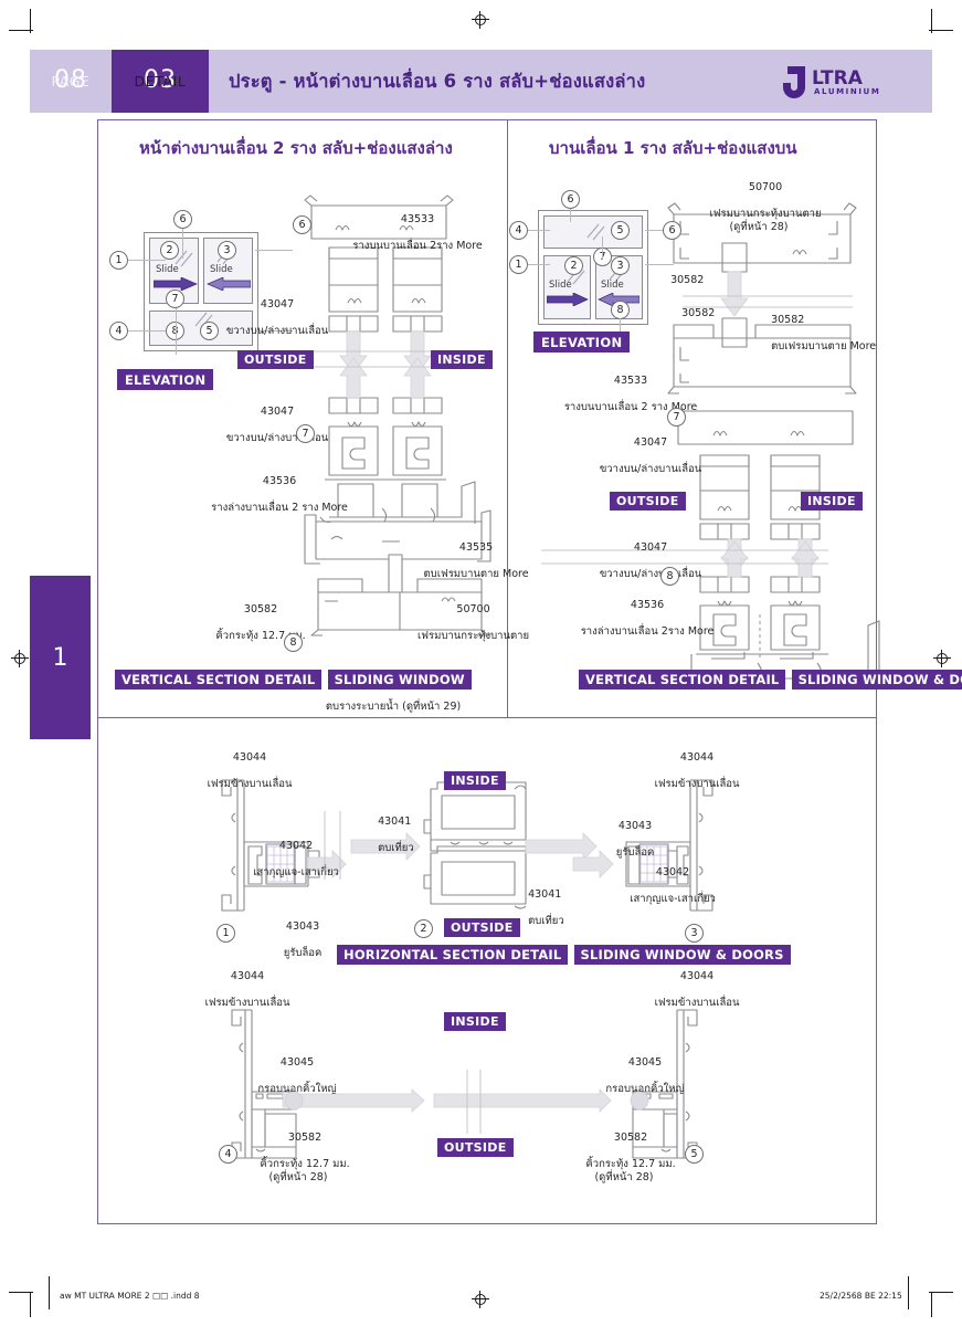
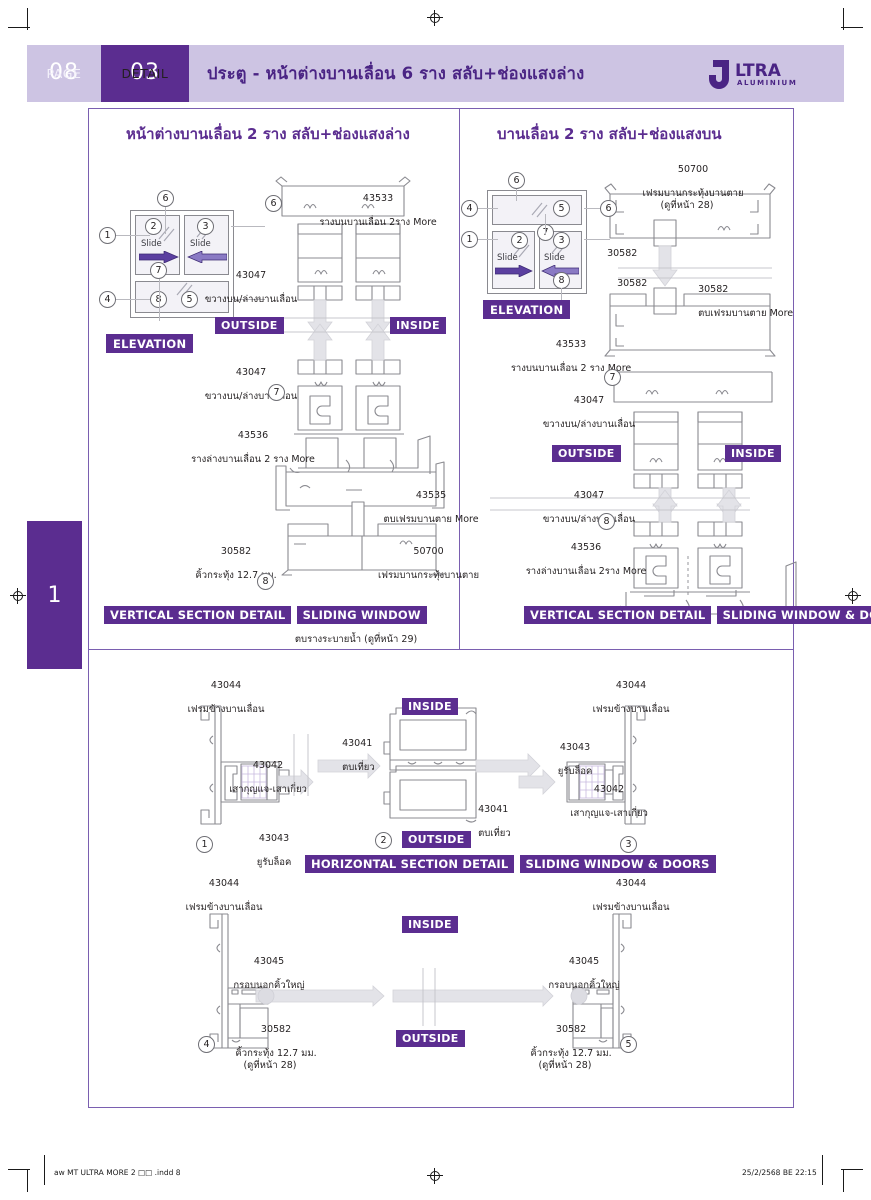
  PAGE
  08
  DETAIL
  03
  ประตู - หน้าต่างบานเลื่อน 6 ราง สลับ+ช่องแสงล่าง
  LTRA
  ALUMINIUM
  1
  หน้าต่างบานเลื่อน 2 ราง สลับ+ช่องแสงล่าง
  Slide
  Slide
  6
  1
  2
  3
  4
  5
  7
  ELEVATION
  6
  43533
  รางบนบานเลื่อน 2ราง More
  43047
  ขวางบน/ล่างบานเลื่อน
  OUTSIDE
  INSIDE
  43047
  ขวางบน/ล่างบาอน
  7
  43536
  รางล่างบานเลื่อน 2 ราง More
  43535
  ตบเฟรมบานตาย More
  30582
  คิ้วกระทุ้ง 12.7.
  8
  50700
  เฟรมบานกระทุ้งบานตาย
  ตบรางระบายน้ำ (ดูที่หน้า 29)
  VERTICAL SECTION DETAIL SLIDING WINDOW
- บานเลื่อน 1 ราง สลับ+ช่องแสงบน
+ บานเลื่อน 2 ราง สลับ+ช่องแสงบน
  Slide
  Slide
  6
  4
  5
  1
  2
  3
  8
  ELEVATION
  50700
  เฟรมบานกระทุ้งบานตาย
  (ดูที่หน้า 28)
  6
  30582
  30582
  30582
  ตบเฟรมบานตาย More
  43533
  รางบนบานเลื่อน 2 รางore
  7
  43047
  ขวางบน/ล่างบานเลื่อน
  OUTSIDE
  INSIDE
  43047
  ขวางบน/ล่างเลื่อน
  8
  43536
  รางล่างบานเลื่อน 2ราง More
  VERTICAL SECTION DETAIL SLIDING WINDOW & D
  43044
  เฟรมข้างบานเลื่อน
  43042
  เสากุญแจ-เสาเกี่ยว
  43043
  ยูรับล็อค
  1
  43041
  ตบเที่ยว
  43041
  ตบเที่ยว
  INSIDE
  OUTSIDE
  2
  43044
  เฟรมข้างบานเลื่อน
  43043
  ยูรับล็อค
  43042
  เสากุญแจ-เสาเกี่ยว
  3
  HORIZONTAL SECTION DETAIL SLIDING WINDOW & DOORS
  INSIDE
  OUTSIDE
  43044
  เฟรมข้างบานเลื่อน
  43045
  กรอบนอกคิ้วใหญ่
  30582
  คิ้วกระทุ้ง 12.7 มม.
  (ดูที่หน้า 28)
  4
  43044
  เฟรมข้างบานเลื่อน
  43045
  กรอบนอกคิ้วใหญ่
  30582
  คิ้วกระทุ้ง 12.7 มม.
  (ดูที่หน้า 28)
  5
  aw MT ULTRA MORE 2 □□ .indd 8
  25/2/2568 BE 22:15
